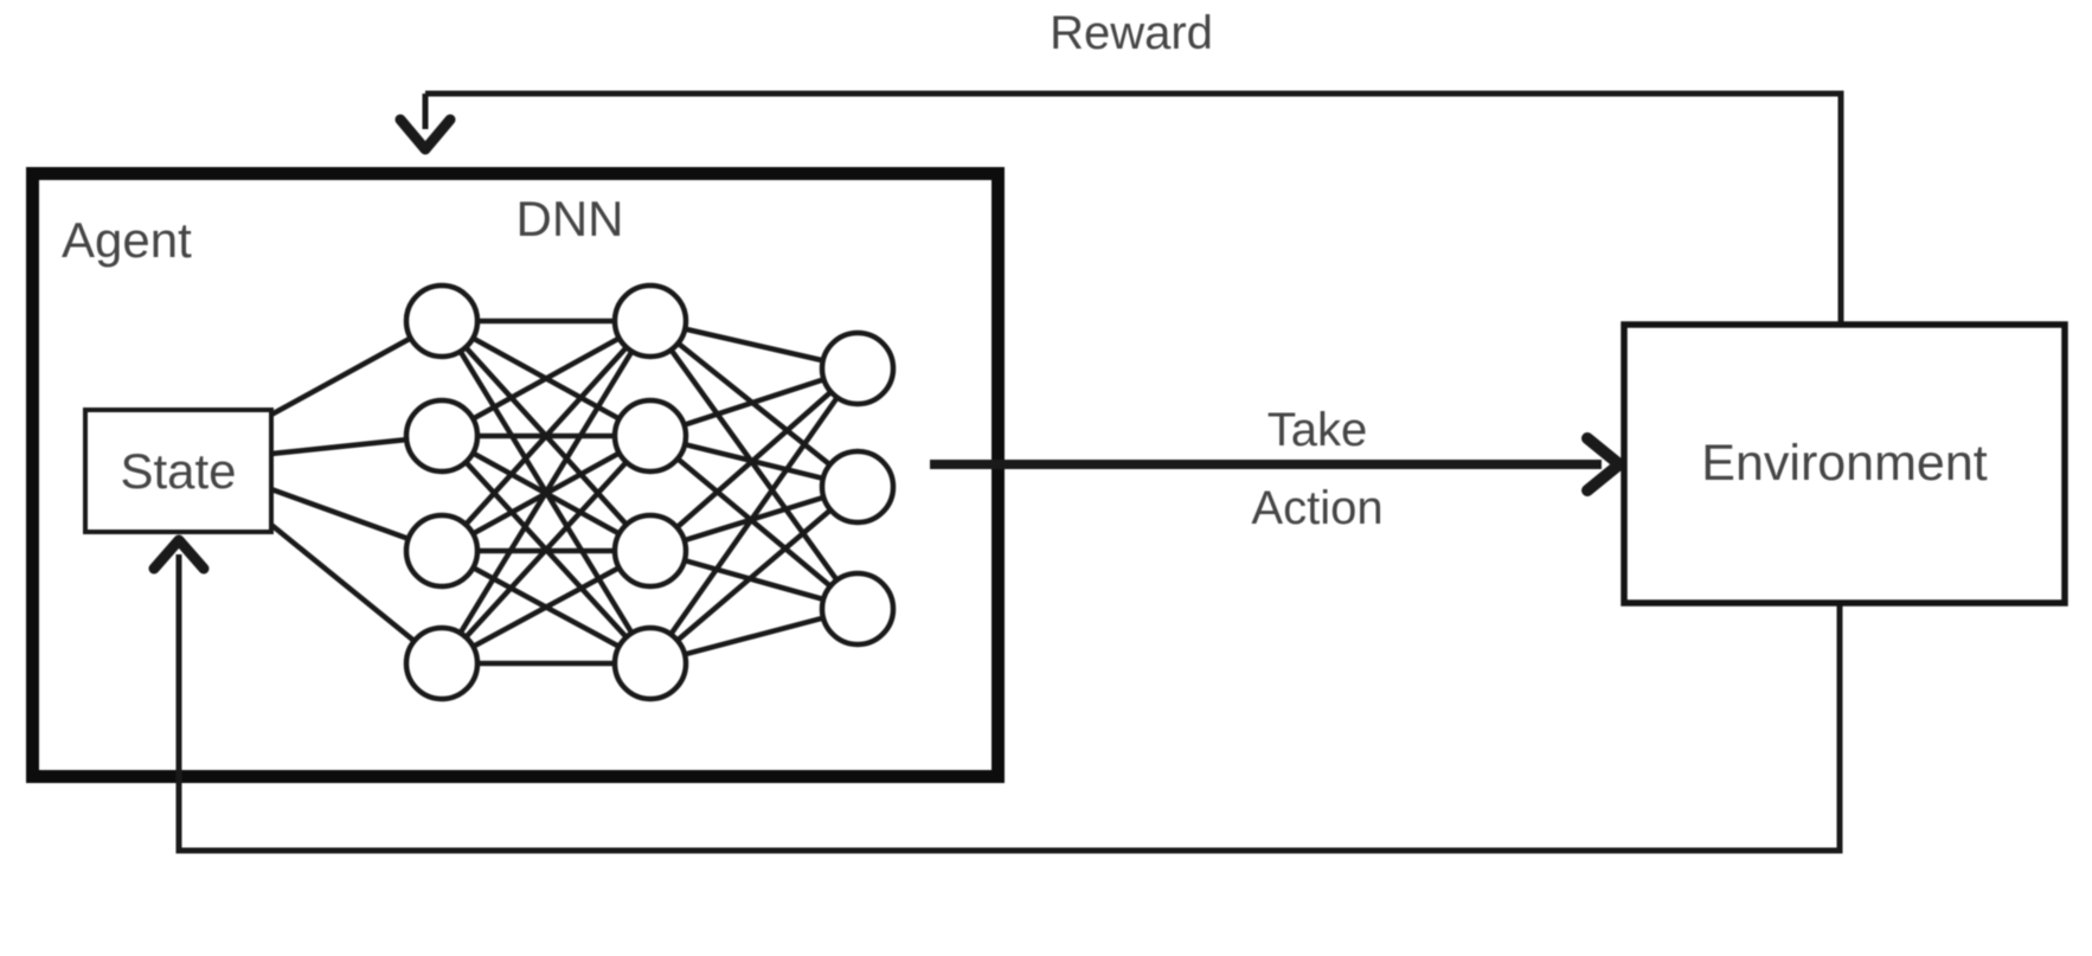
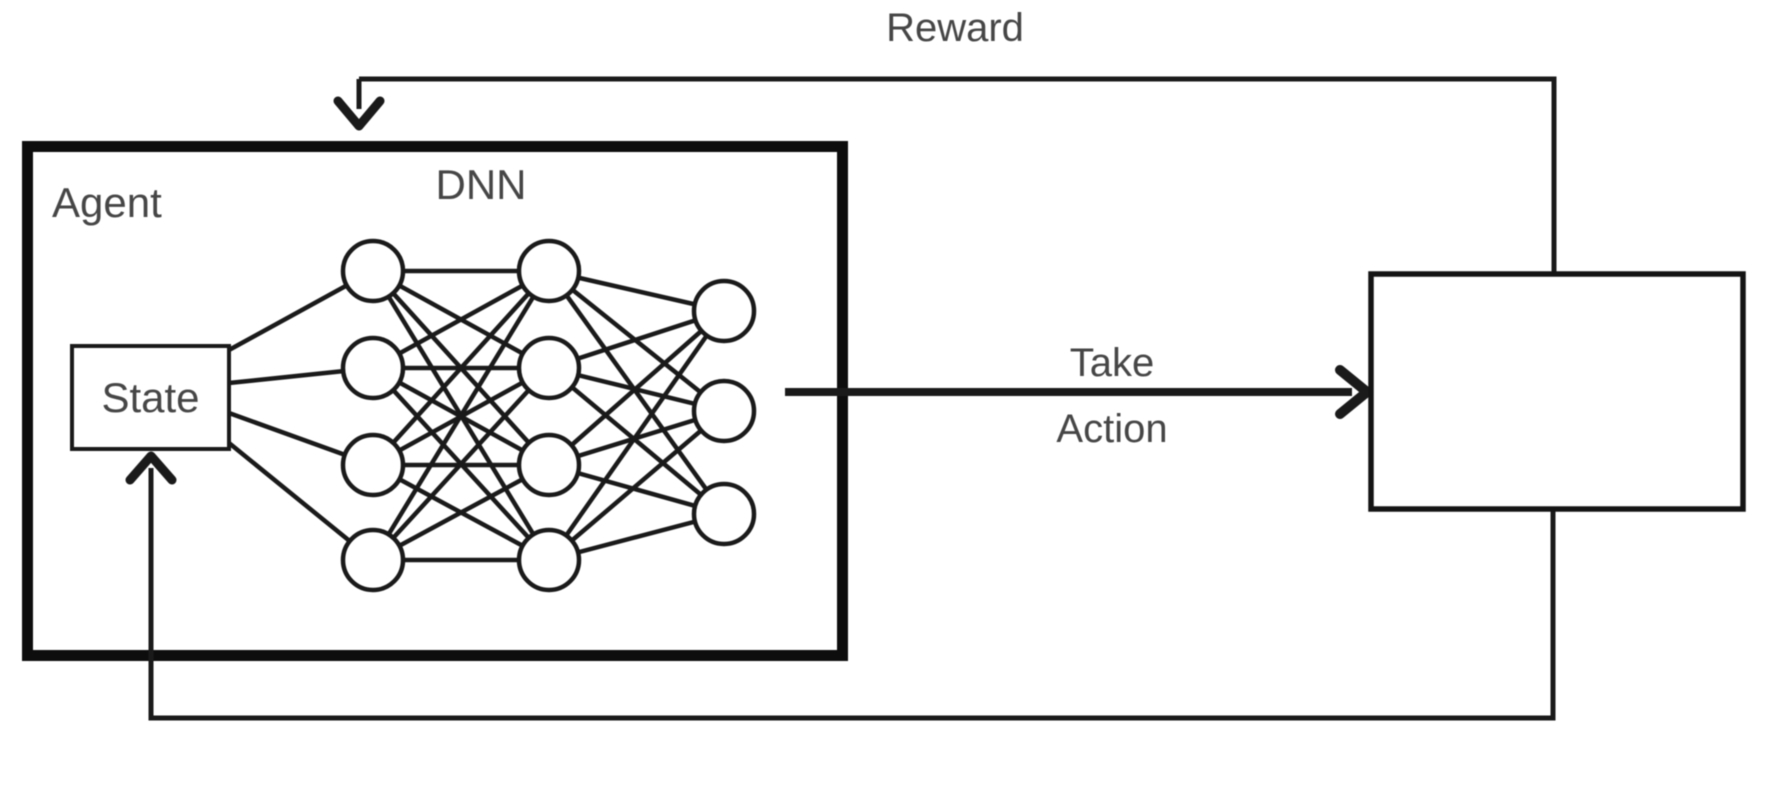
  Reward
  Agent
  DNN
  State
  Take
  Action
- Environment
